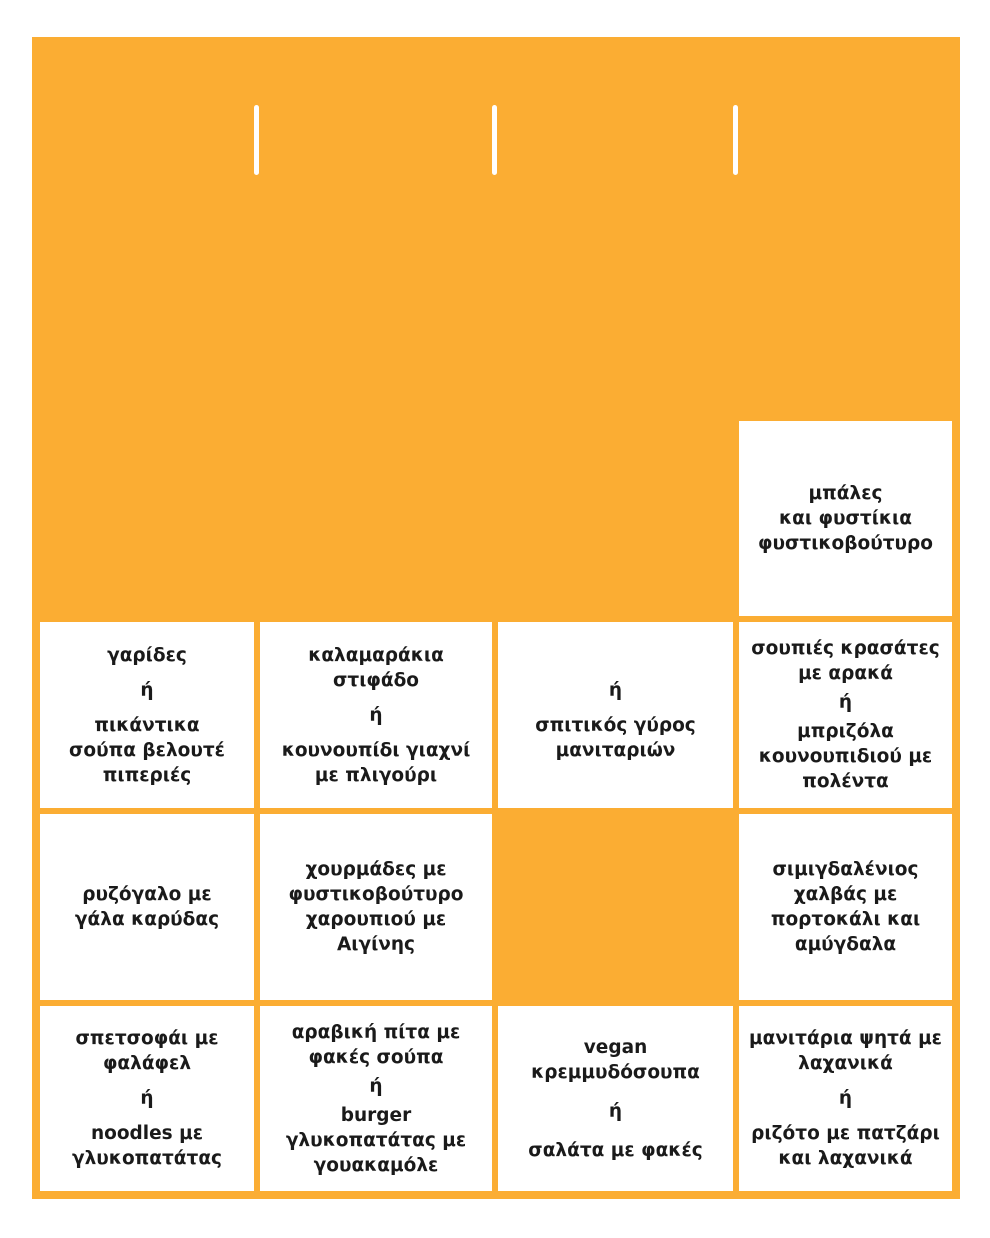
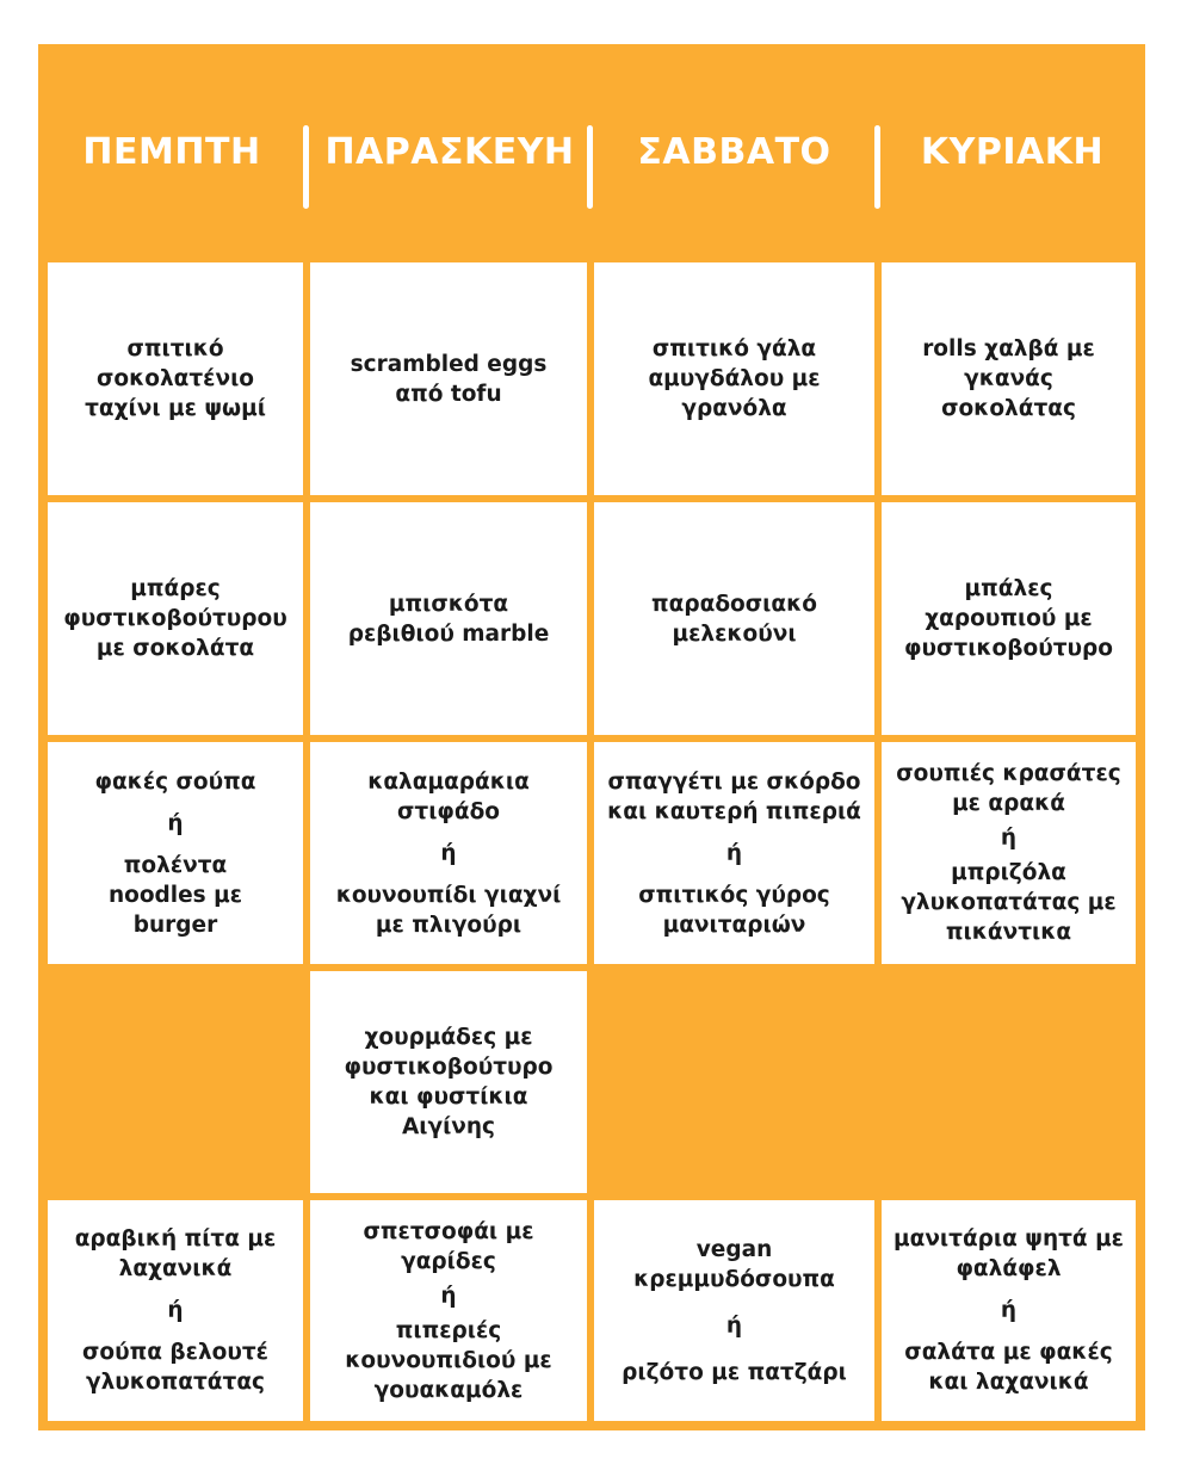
+ ΠΕΜΠΤΗ
+ ΠΑΡΑΣΚΕΥΗ
+ ΣΑΒΒΑΤΟ
+ ΚΥΡΙΑΚΗ
+ σπιτικό
+ σοκολατένιο
+ ταχίνι με ψωμί
+ scrambled eggs
+ από tofu
+ σπιτικό γάλα
+ αμυγδάλου με
+ γρανόλα
+ rolls χαλβά με
+ γκανάς
+ σοκολάτας
+ μπάρες
+ φυστικοβούτυρου
+ με σοκολάτα
+ μπισκότα
+ ρεβιθιού marble
+ παραδοσιακό
+ μελεκούνι
  μπάλες
- και φυστίκια
+ χαρουπιού με
  φυστικοβούτυρο
- γαρίδες
+ φακές σούπα
  ή
- πικάντικα
+ πολέντα
- σούπα βελουτέ
+ noodles με
- πιπεριές
+ burger
  καλαμαράκια
  στιφάδο
  ή
  κουνουπίδι γιαχνί
  με πλιγούρι
+ σπαγγέτι με σκόρδο
+ και καυτερή πιπεριά
  ή
  σπιτικός γύρος
  μανιταριών
  σουπιές κρασάτες
  με αρακά
  ή
  μπριζόλα
- κουνουπιδιού με
+ γλυκοπατάτας με
- πολέντα
+ πικάντικα
- ρυζόγαλο με
- γάλα καρύδας
  χουρμάδες με
  φυστικοβούτυρο
- χαρουπιού με
+ και φυστίκια
  Αιγίνης
- σιμιγδαλένιος
- χαλβάς με
- πορτοκάλι και
- αμύγδαλα
- σπετσοφάι με
+ αραβική πίτα με
- φαλάφελ
+ λαχανικά
  ή
- noodles με
+ σούπα βελουτέ
  γλυκοπατάτας
- αραβική πίτα με
+ σπετσοφάι με
- φακές σούπα
+ γαρίδες
  ή
- burger
+ πιπεριές
- γλυκοπατάτας με
+ κουνουπιδιού με
  γουακαμόλε
  vegan
  κρεμμυδόσουπα
  ή
- σαλάτα με φακές
+ ριζότο με πατζάρι
  μανιτάρια ψητά με
- λαχανικά
+ φαλάφελ
  ή
- ριζότο με πατζάρι
+ σαλάτα με φακές
  και λαχανικά
